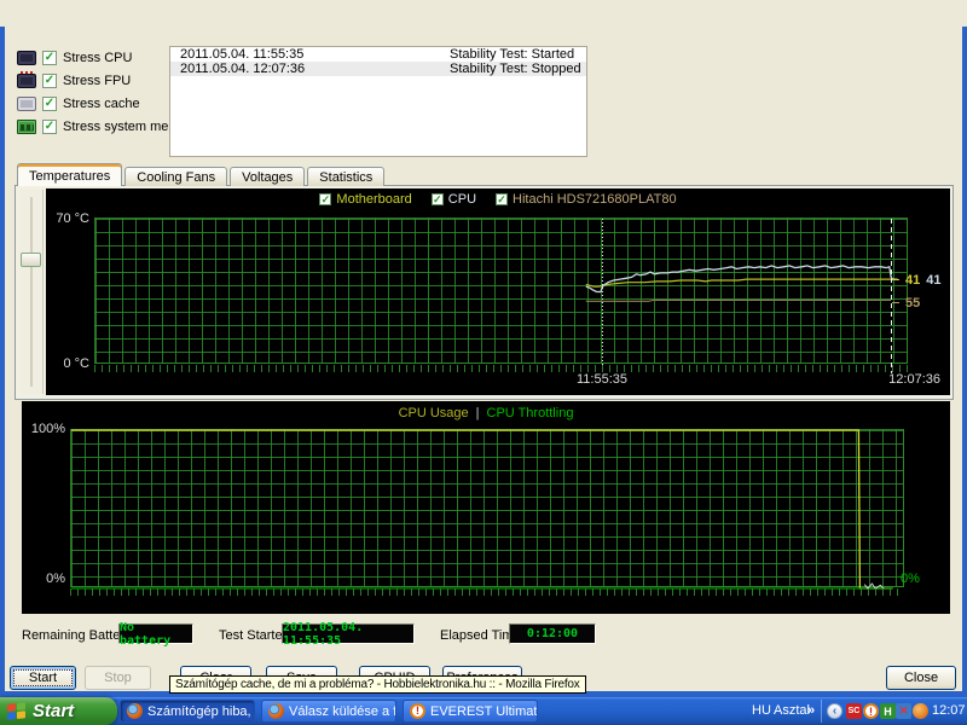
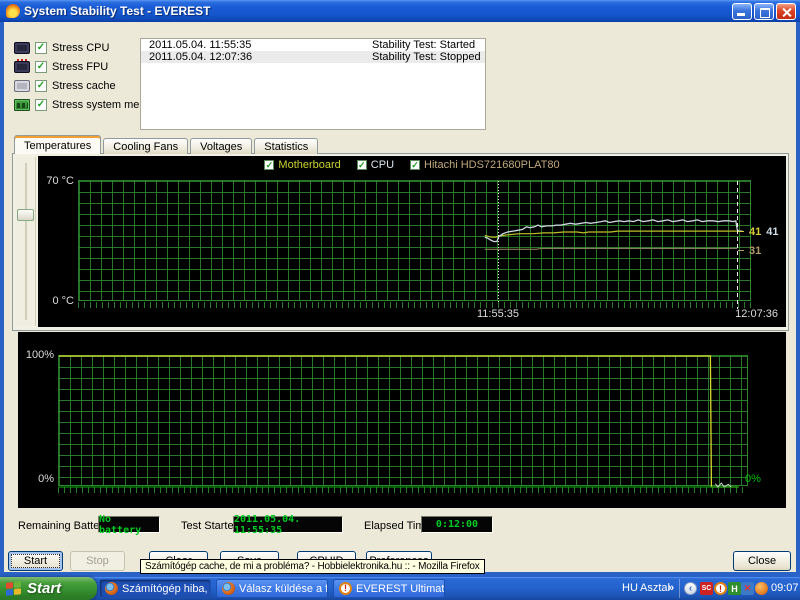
+ System Stability Test - EVEREST
  ✓
  Stress CPU
  ✓
  Stress FPU
  ✓
  Stress cache
  ✓
  Stress system me
  2011.05.04. 11:55:35
  Stability Test: Started
  2011.05.04. 12:07:36
  Stability Test: Stopped
  Temperatures
  Cooling Fans
  Voltages
  Statistics
  ✓
  Motherboard
  ✓
  CPU
  ✓
  Hitachi HDS721680PLAT80
  70 °C
  0 °C
  41
  41
- 55
+ 31
  11:55:35
  12:07:36
- CPU Usage
- |
- CPU Throttling
  100%
  0%
  0%
  Remaining Batte
  No battery
  Test Starte
  2011.05.04. 11:55:35
  Elapsed Tim
  0:12:00
  Start
  Stop
  Close
  Számítógép cache, de mi a probléma? - Hobbielektronika.hu :: - Mozilla Firefox
  Start
  Számítógép hiba,
  Válasz küldése a f
  !
  HU
  Asztal
  »
  ‹
  !
  H
  ✕
- 12:07
+ 09:07
